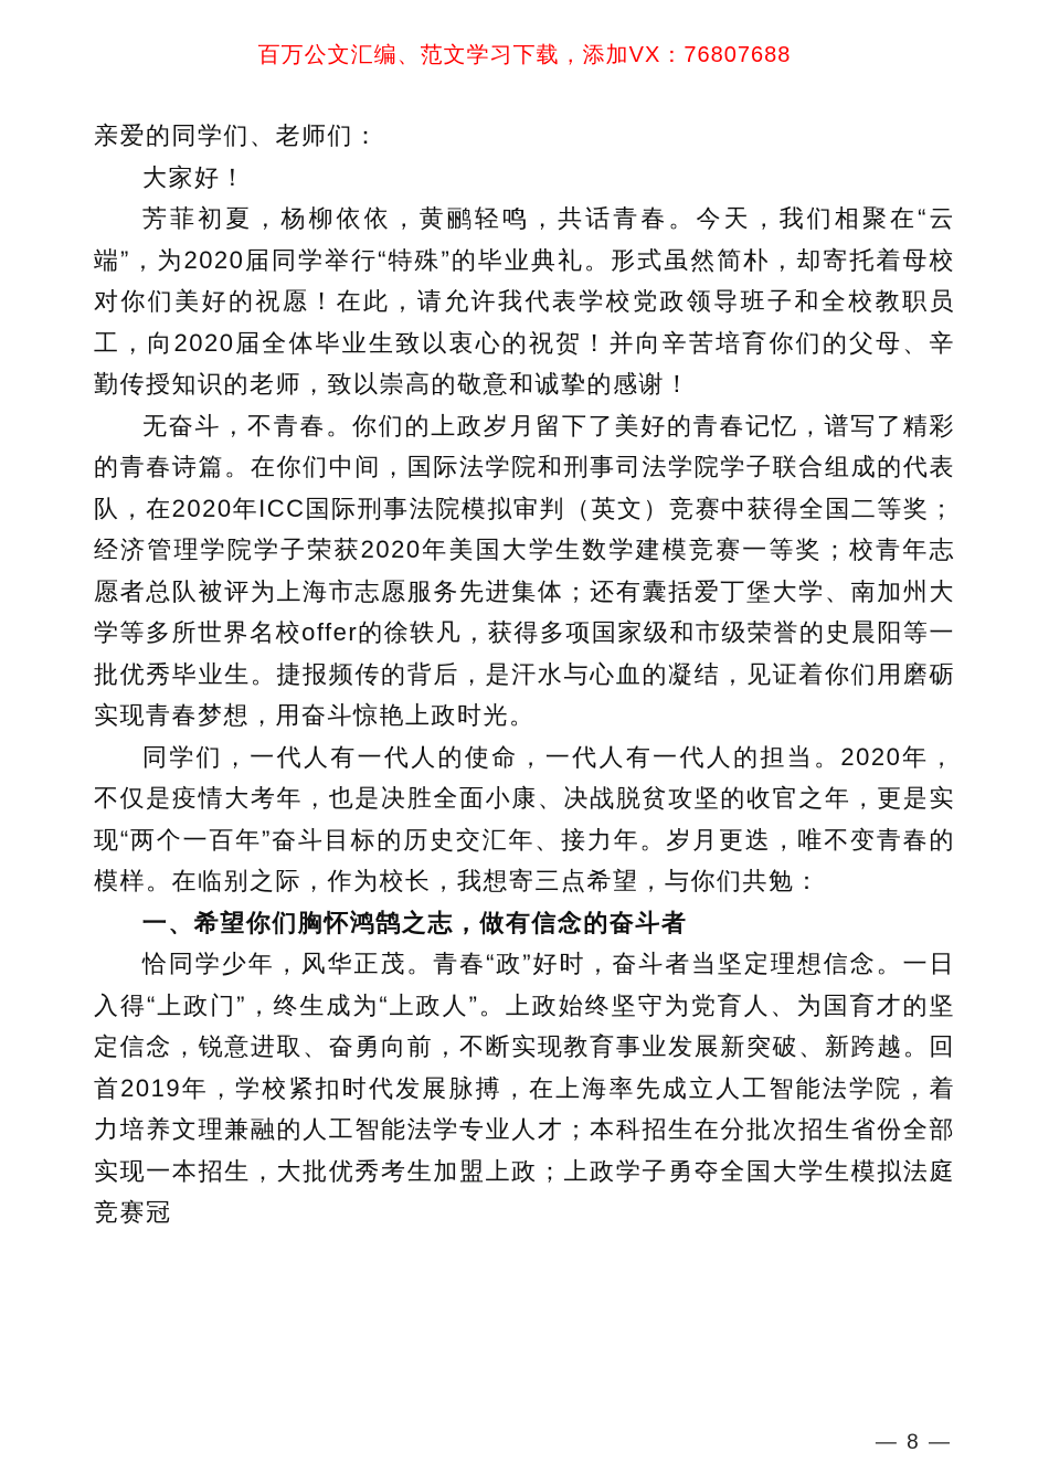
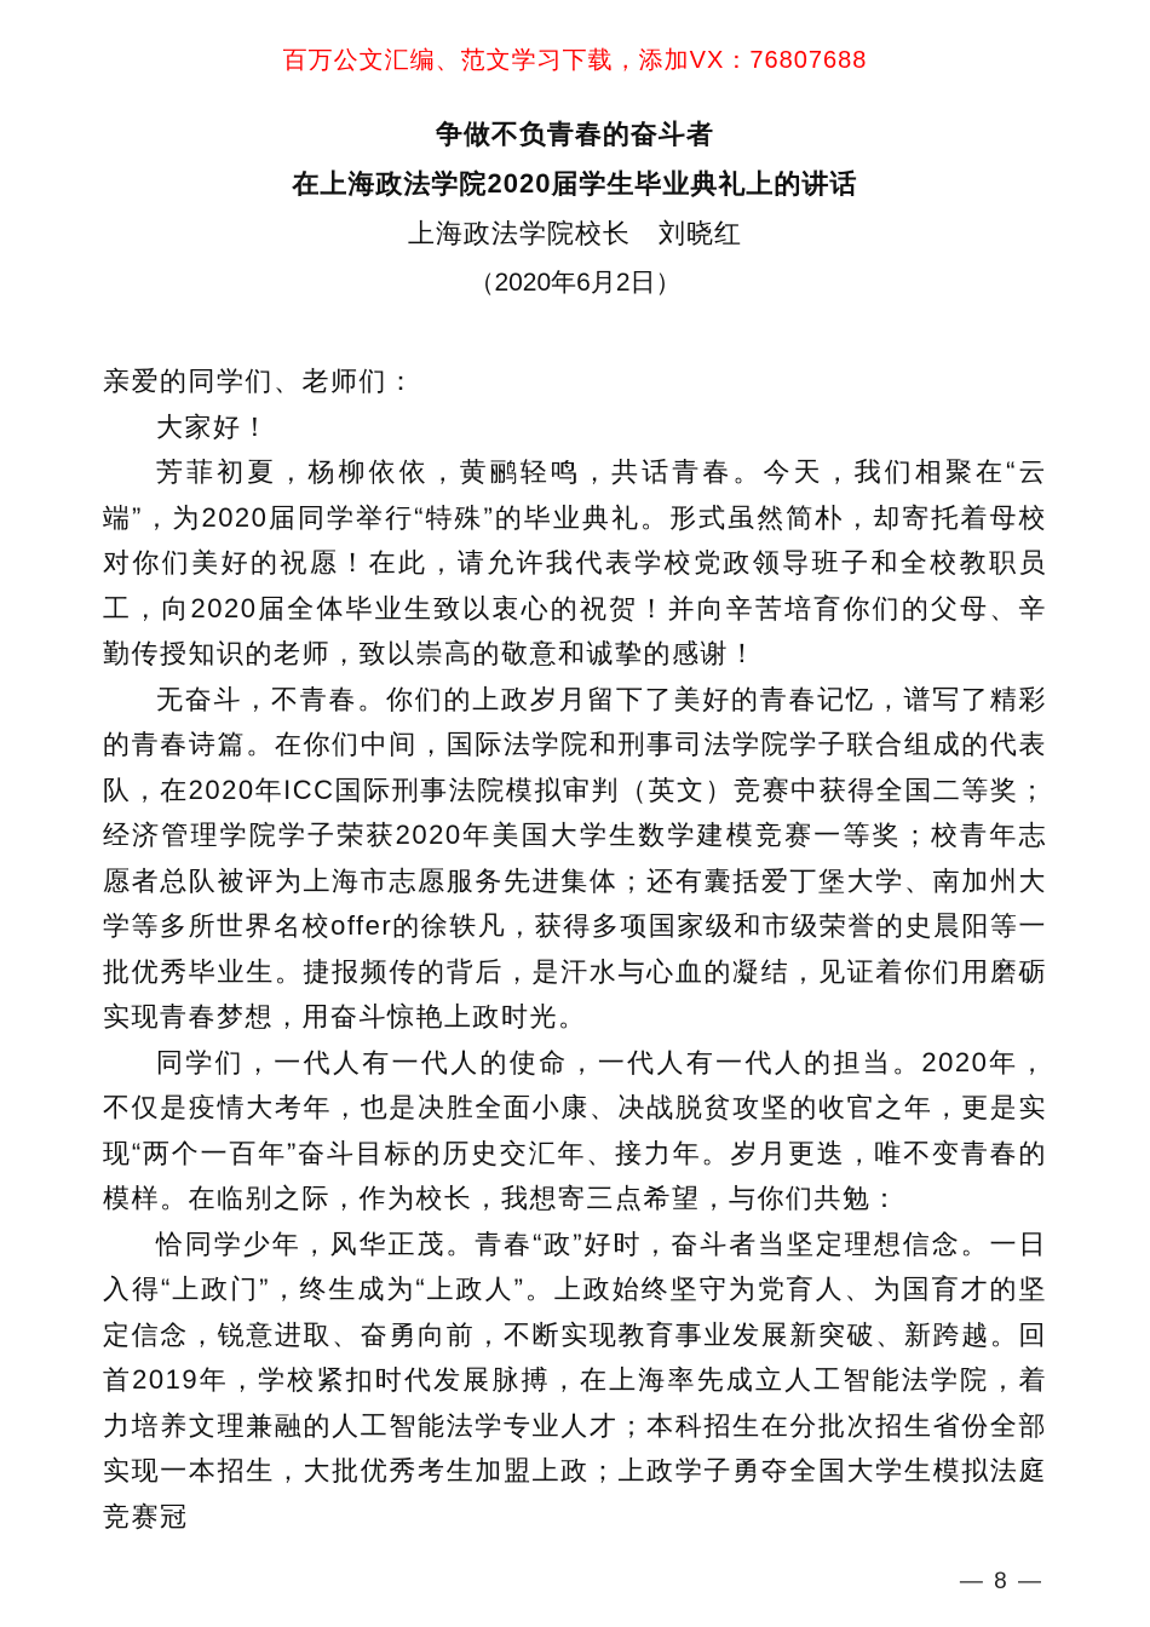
  百万公文汇编、范文学习下载，添加VX：76807688
+ 争做不负青春的奋斗者
+ 在上海政法学院2020届学生毕业典礼上的讲话
+ 上海政法学院校长 刘晓红
+ （2020年6月2日）
  亲爱的同学们、老师们：
  大家好！
  芳菲初夏，杨柳依依，黄鹂轻鸣，共话青春。今天，我们相聚在“云端”，为2020届同学举行“特殊”的毕业典礼。形式虽然简朴，却寄托着母校对你们美好的祝愿！在此，请允许我代表学校党政领导班子和全校教职员工，向2020届全体毕业生致以衷心的祝贺！并向辛苦培育你们的父母、辛勤传授知识的老师，致以崇高的敬意和诚挚的感谢！
  无奋斗，不青春。你们的上政岁月留下了美好的青春记忆，谱写了精彩的青春诗篇。在你们中间，国际法学院和刑事司法学院学子联合组成的代表队，在2020年ICC国际刑事法院模拟审判（英文）竞赛中获得全国二等奖；经济管理学院学子荣获2020年美国大学生数学建模竞赛一等奖；校青年志愿者总队被评为上海市志愿服务先进集体；还有囊括爱丁堡大学、南加州大学等多所世界名校offer的徐轶凡，获得多项国家级和市级荣誉的史晨阳等一批优秀毕业生。捷报频传的背后，是汗水与心血的凝结，见证着你们用磨砺实现青春梦想，用奋斗惊艳上政时光。
  同学们，一代人有一代人的使命，一代人有一代人的担当。2020年，不仅是疫情大考年，也是决胜全面小康、决战脱贫攻坚的收官之年，更是实现“两个一百年”奋斗目标的历史交汇年、接力年。岁月更迭，唯不变青春的模样。在临别之际，作为校长，我想寄三点希望，与你们共勉：
- 一、希望你们胸怀鸿鹄之志，做有信念的奋斗者
  恰同学少年，风华正茂。青春“政”好时，奋斗者当坚定理想信念。一日入得“上政门”，终生成为“上政人”。上政始终坚守为党育人、为国育才的坚定信念，锐意进取、奋勇向前，不断实现教育事业发展新突破、新跨越。回首2019年，学校紧扣时代发展脉搏，在上海率先成立人工智能法学院，着力培养文理兼融的人工智能法学专业人才；本科招生在分批次招生省份全部实现一本招生，大批优秀考生加盟上政；上政学子勇夺全国大学生模拟法庭竞赛冠
  — 8 —
